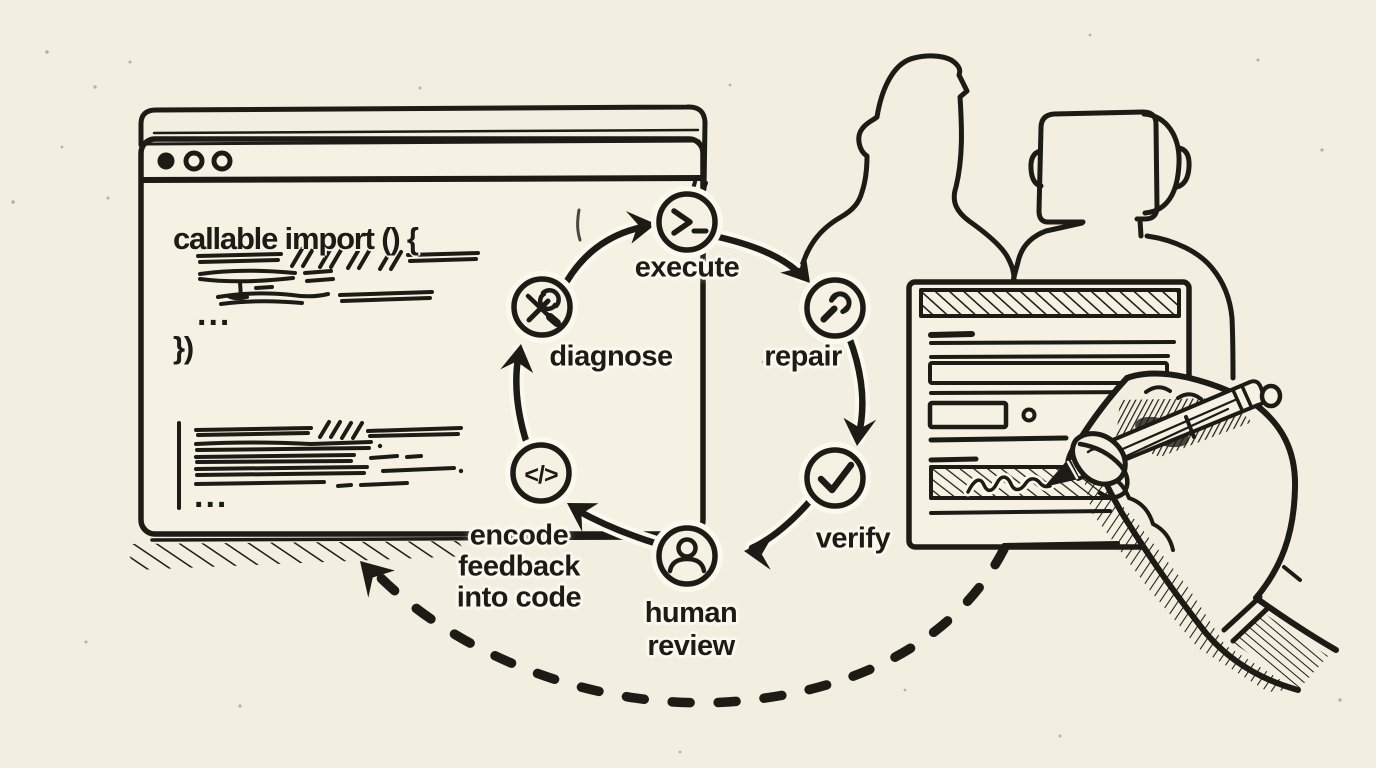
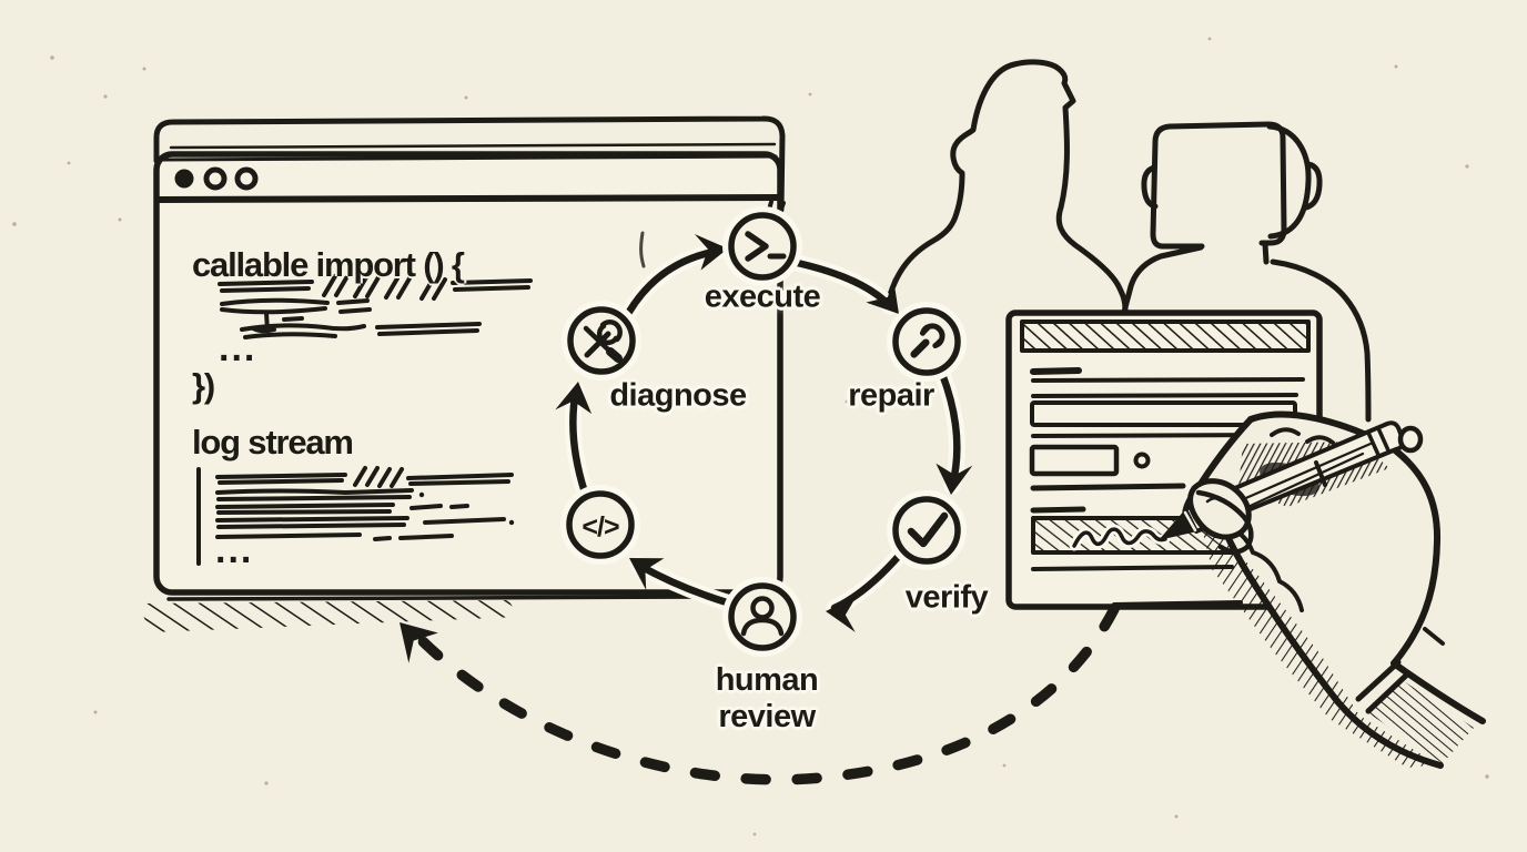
  </>
  callable import () {
  ...
  })
+ log stream
  ...
  execute
  repair
  verify
  human
  review
- encode
- feedback
- into code
  diagnose
